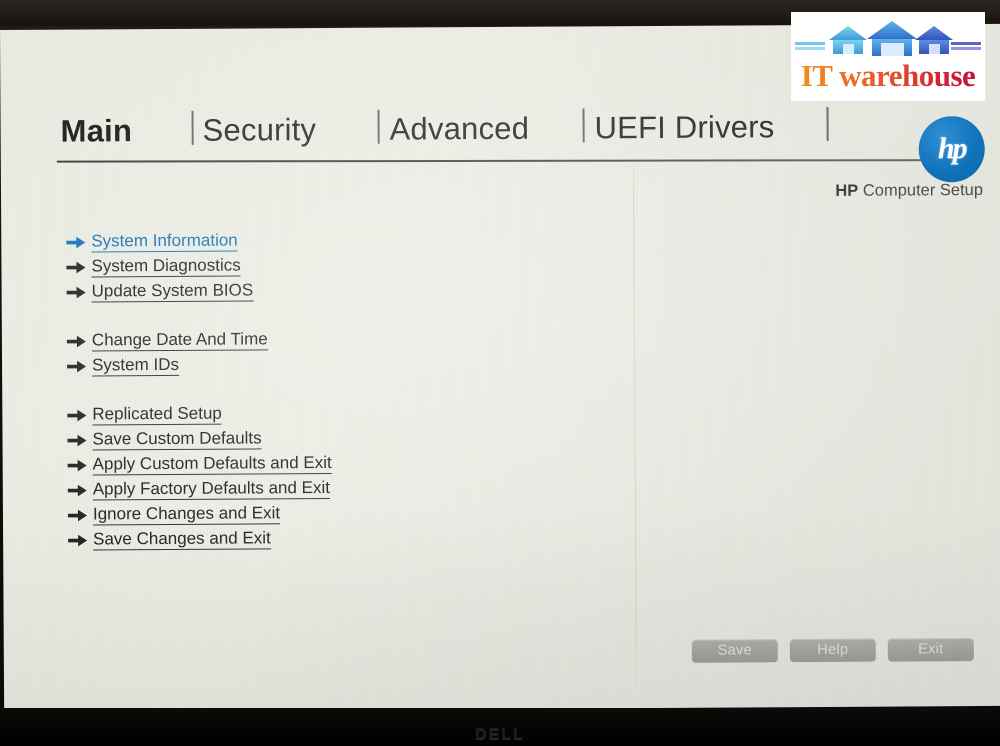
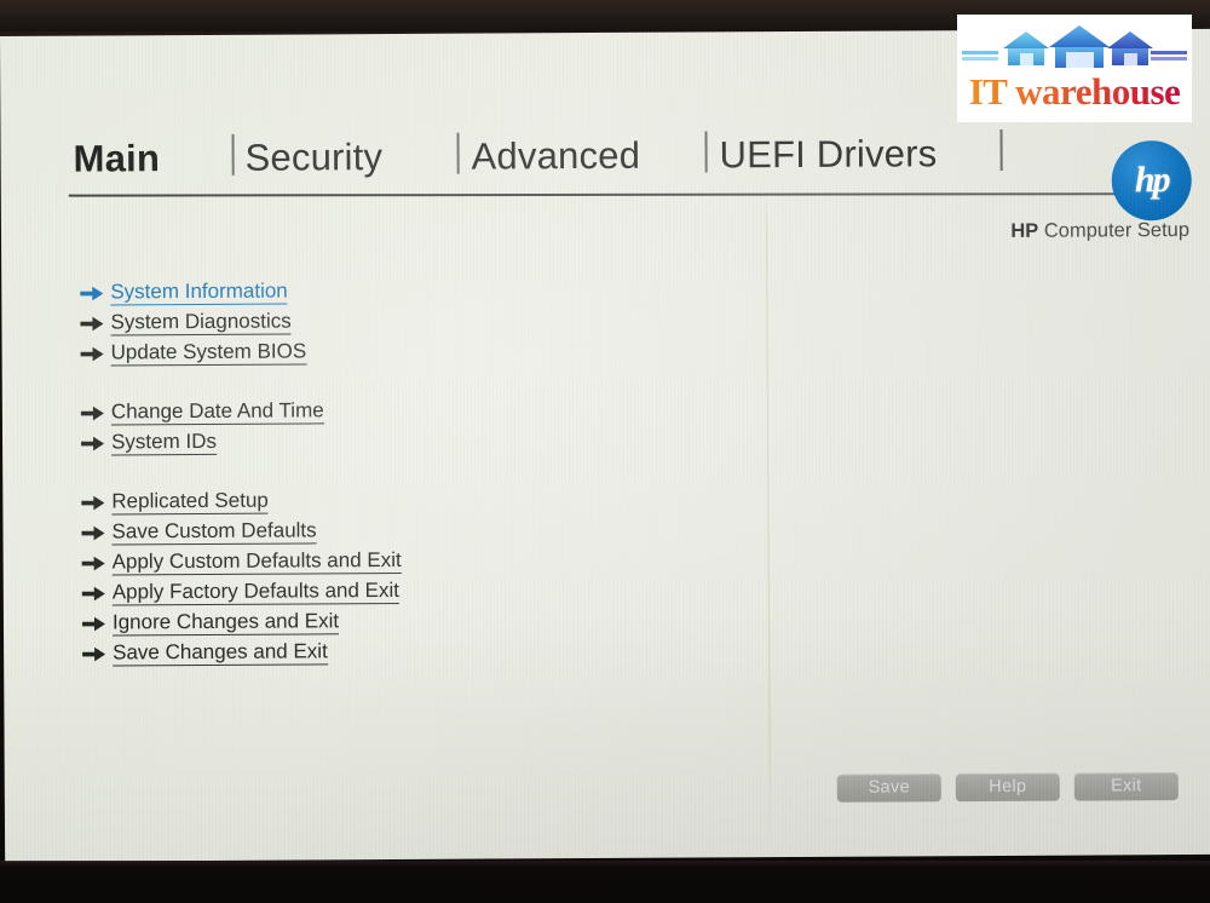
  IT warehouse
- DELL
